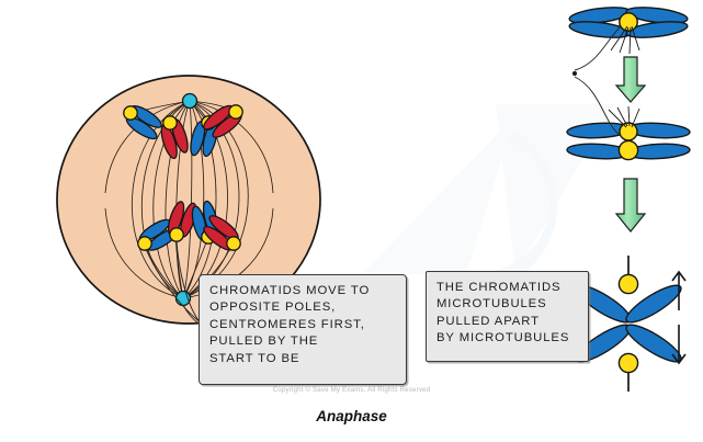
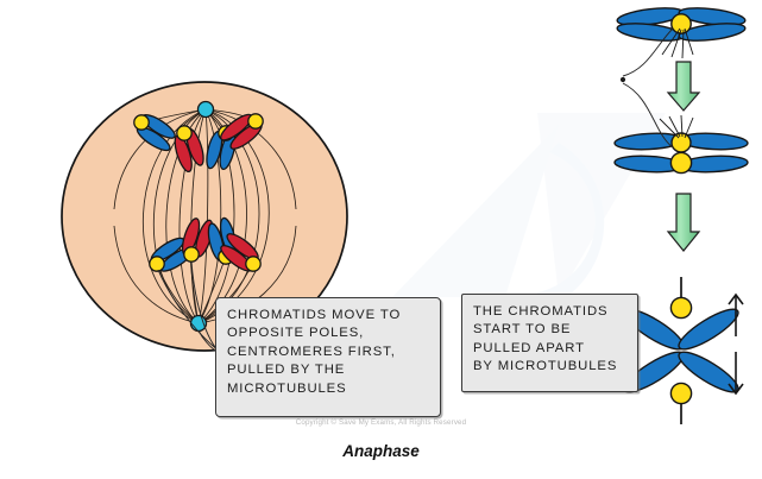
  CHROMATIDS MOVE TO
  OPPOSITE POLES,
  CENTROMERES FIRST,
  PULLED BY THE
- START TO BE
+ MICROTUBULES
  THE CHROMATIDS
- MICROTUBULES
+ START TO BE
  PULLED APART
  BY MICROTUBULES
  Anaphase
